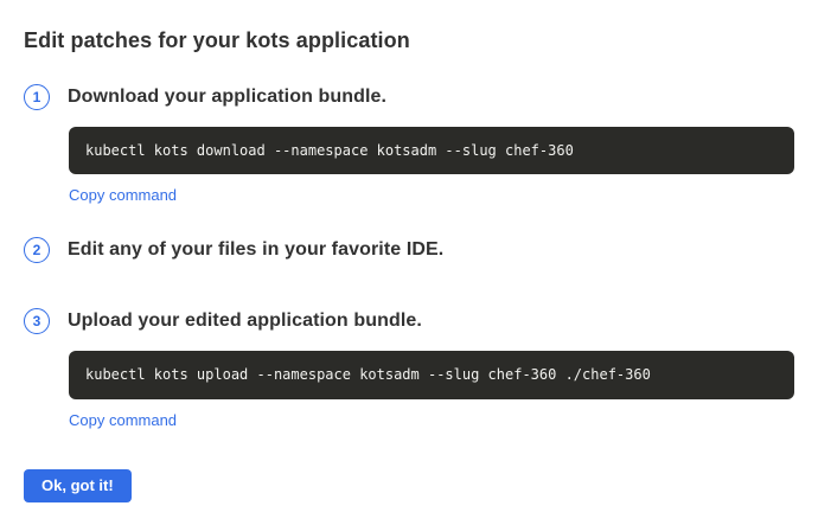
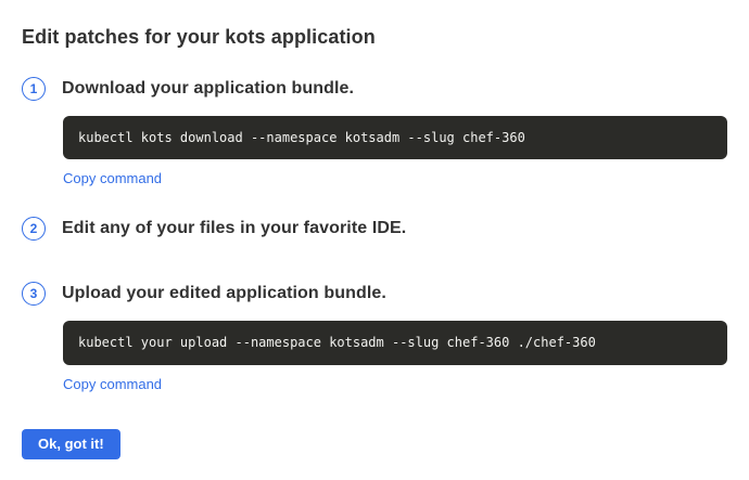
  Edit patches for your kots application
  1
  Download your application bundle.
  kubectl kots download --namespace kotsadm --slug chef-360
  Copy command
  2
  Edit any of your files in your favorite IDE.
  3
  Upload your edited application bundle.
- kubectl kots upload --namespace kotsadm --slug chef-360 ./chef-360
+ kubectl your upload --namespace kotsadm --slug chef-360 ./chef-360
  Copy command
  Ok, got it!
